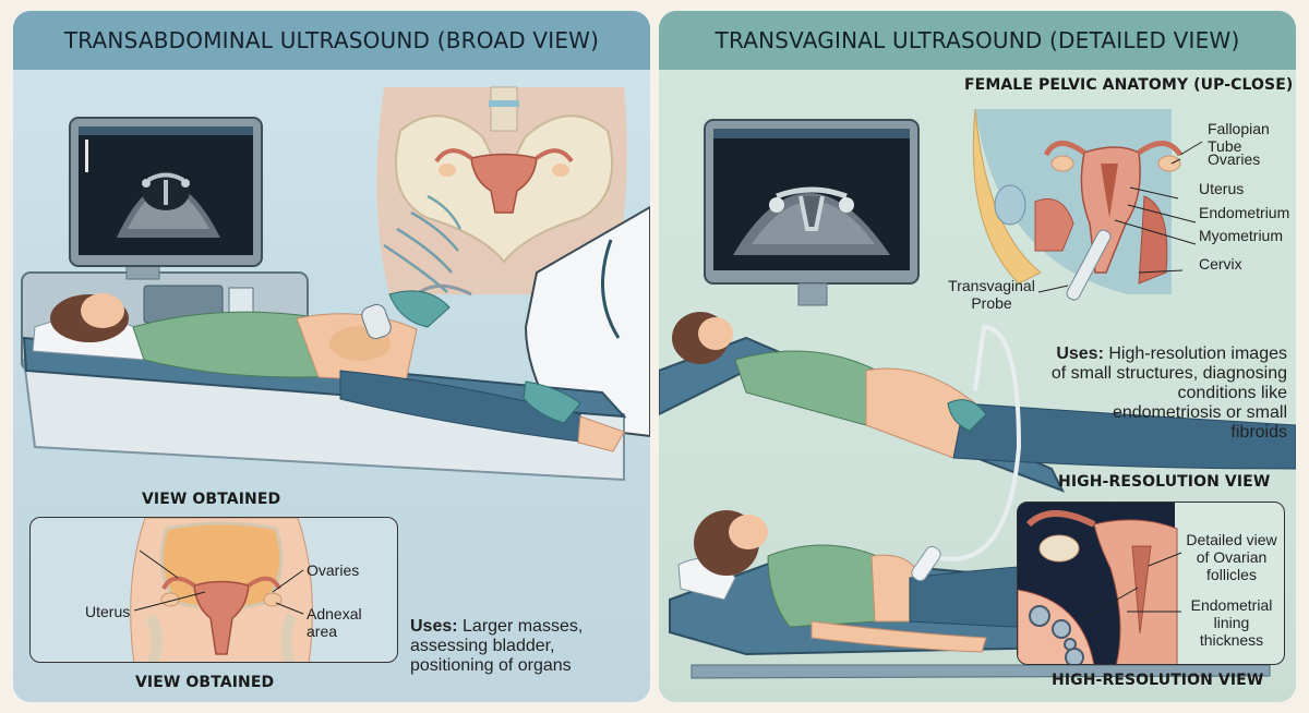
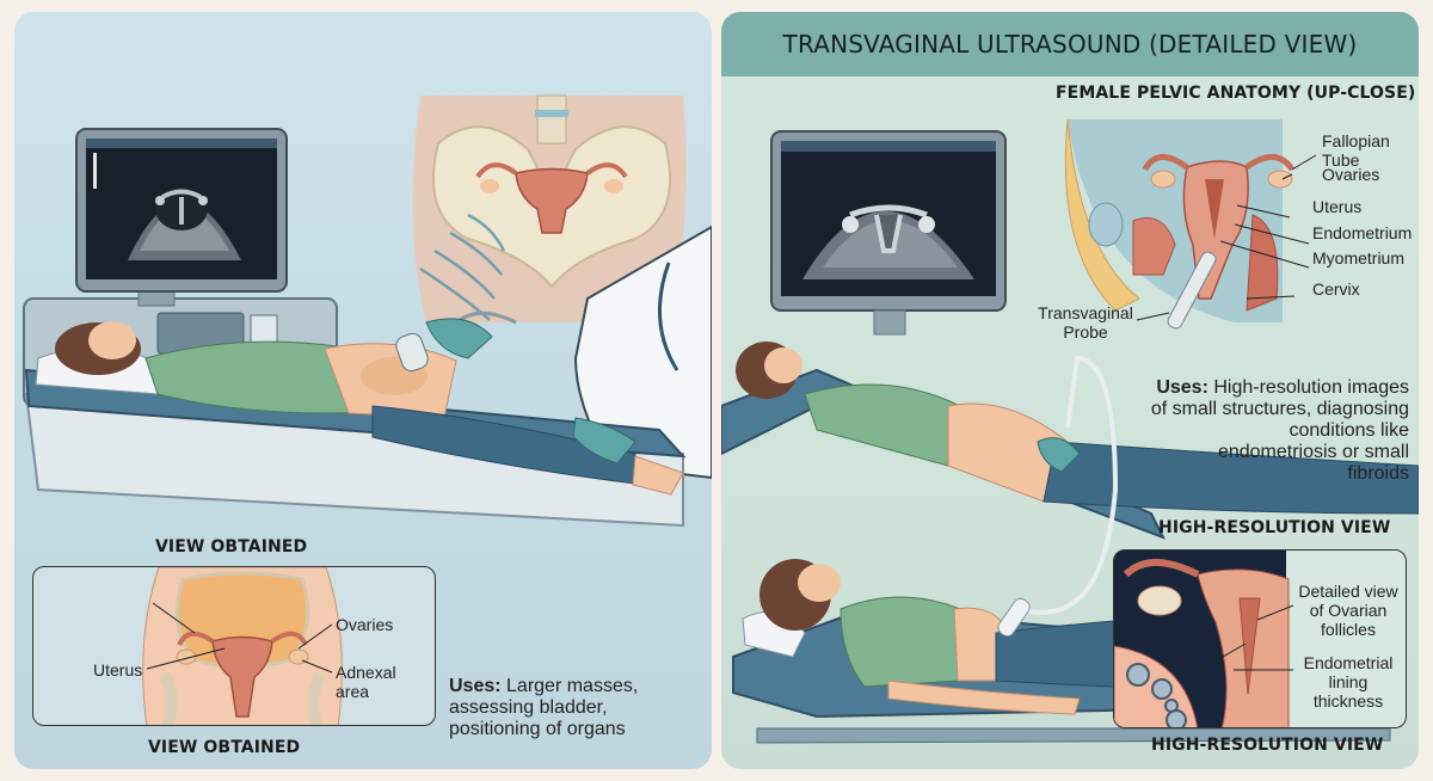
- TRANSABDOMINAL ULTRASOUND (BROAD VIEW)
  VIEW OBTAINED
  Uterus
  Ovaries
  Adnexal
  area
  VIEW OBTAINED
  Uses: Larger masses,
  assessing bladder,
  positioning of organs
  TRANSVAGINAL ULTRASOUND (DETAILED VIEW)
  FEMALE PELVIC ANATOMY (UP-CLOSE)
  Fallopian
  Tube
  Ovaries
  Uterus
  Endometrium
  Myometrium
  Cervix
  Transvaginal
  Probe
  Uses: High-resolution images
  of small structures, diagnosing
  conditions like
  endometriosis or small
  fibroids
  HIGH-RESOLUTION VIEW
  Detailed view
  of Ovarian
  follicles
  Endometrial
  lining
  thickness
  HIGH-RESOLUTION VIEW
